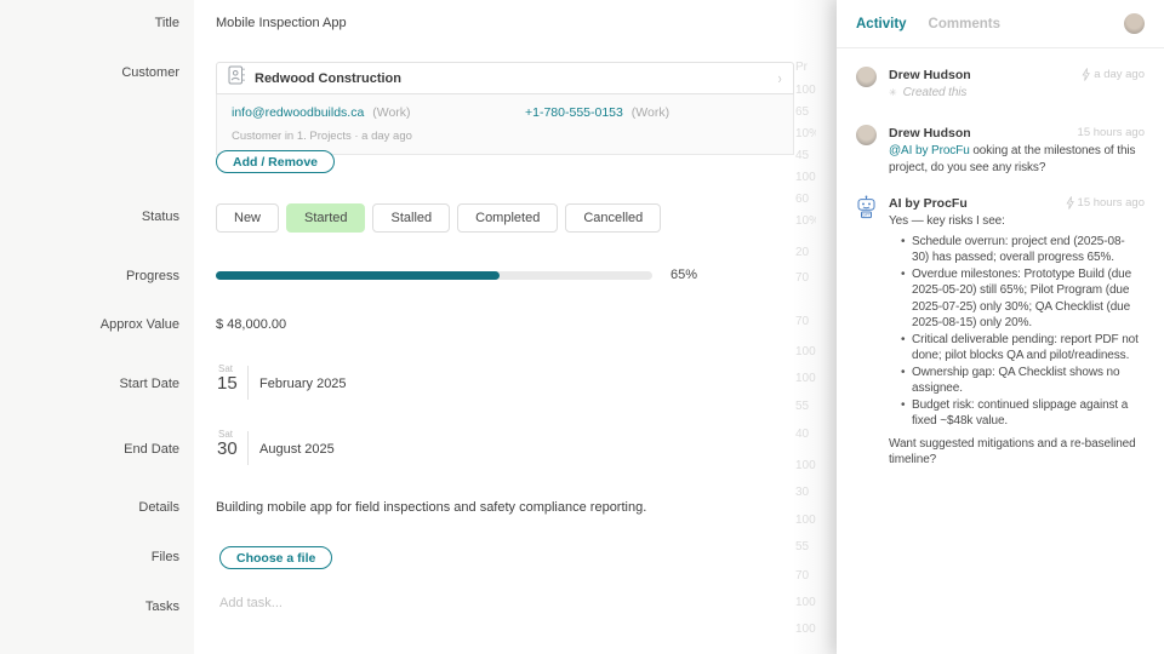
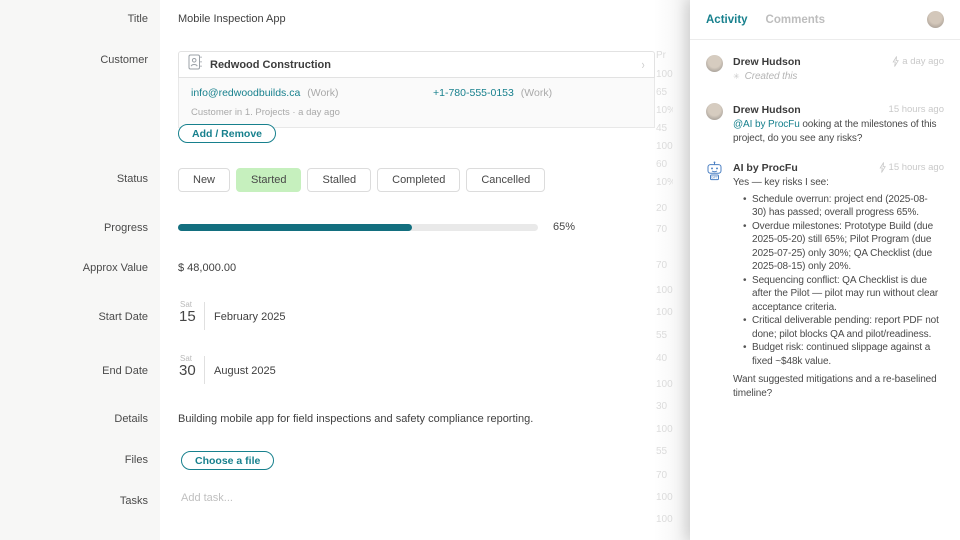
  Title
  Customer
  Status
  Progress
  Approx Value
  Start Date
  End Date
  Details
  Files
  Tasks
  Mobile Inspection App
  Redwood Construction
  ›
  info@redwoodbuilds.ca (Work)
  +1-780-555-0153 (Work)
  Customer in 1. Projects · a day ago
  Add / Remove
  New
  Started
  Stalled
  Completed
  Cancelled
  65%
  $ 48,000.00
  Sat
  15
  February 2025
  Sat
  30
  August 2025
  Building mobile app for field inspections and safety compliance reporting.
  Choose a file
  Add task...
  Activity
  Comments
  Drew Hudson
  a day ago
  ✳
  Created this
  Drew Hudson
  15 hours ago
  @AI by ProcFu ooking at the milestones of this project, do you see any risks?
  AI by ProcFu
  15 hours ago
  Yes — key risks I see:
  Schedule overrun: project end (2025-08-30) has passed; overall progress 65%.
  Overdue milestones: Prototype Build (due 2025-05-20) still 65%; Pilot Program (due 2025-07-25) only 30%; QA Checklist (due 2025-08-15) only 20%.
+ Sequencing conflict: QA Checklist is due after the Pilot — pilot may run without clear acceptance criteria.
  Critical deliverable pending: report PDF not done; pilot blocks QA and pilot/readiness.
- Ownership gap: QA Checklist shows no assignee.
  Budget risk: continued slippage against a fixed ~$48k value.
  Want suggested mitigations and a re-baselined timeline?
